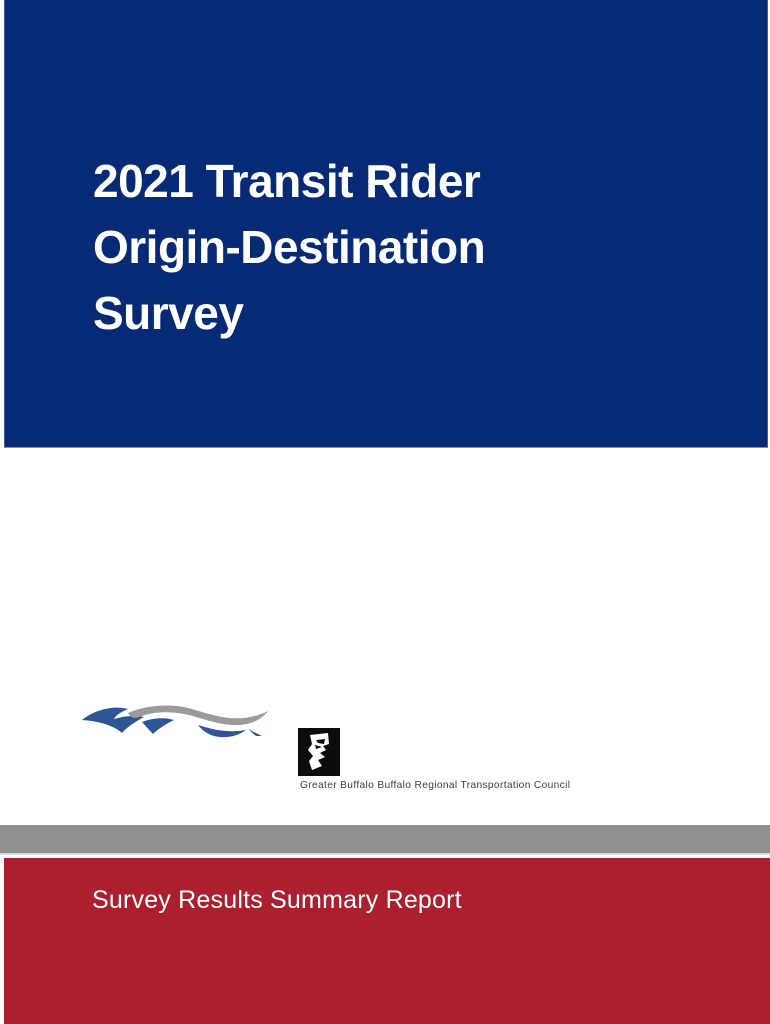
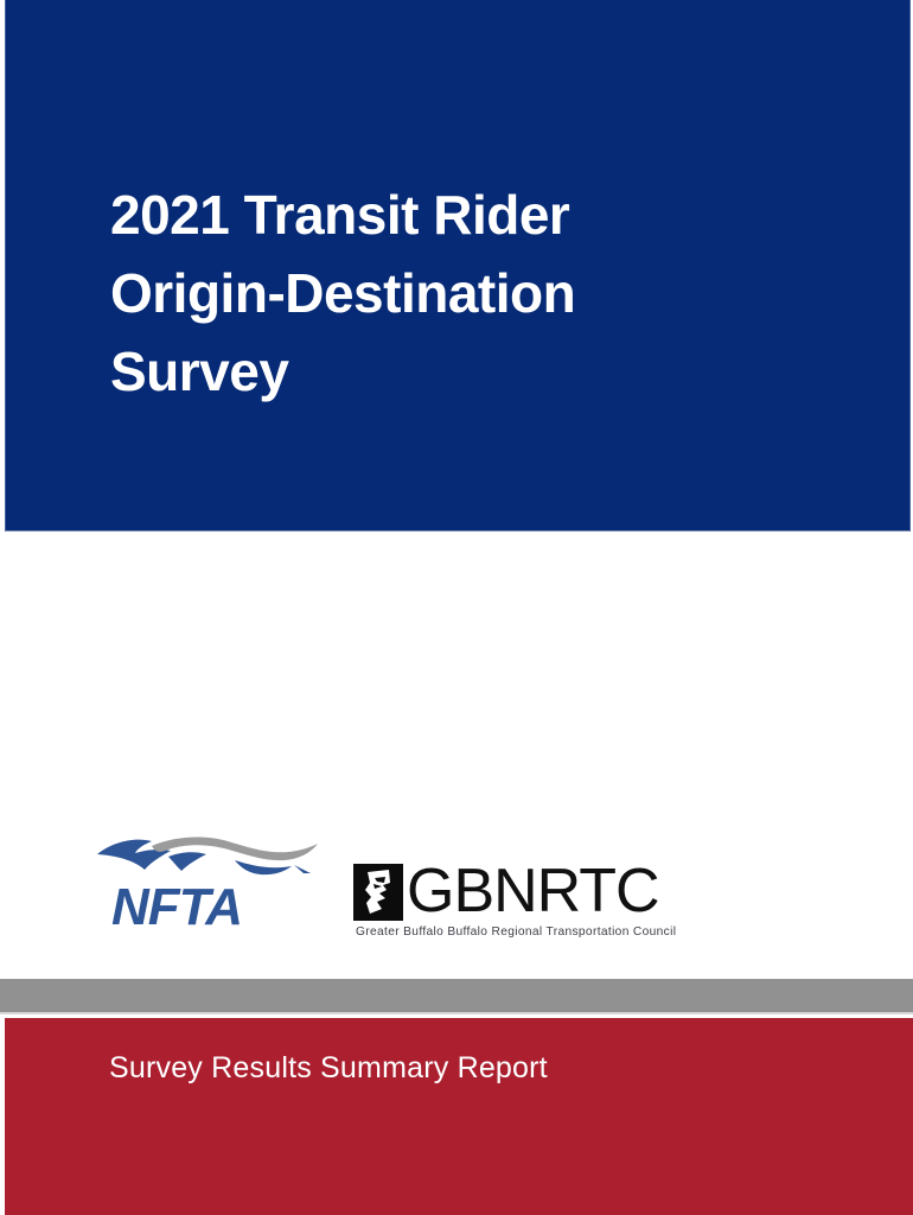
  2021 Transit Rider
  Origin-Destination
  Survey
+ NFTA
+ GBNRTC
  Greater Buffalo Buffalo Regional Transportation Council
  Survey Results Summary Report
